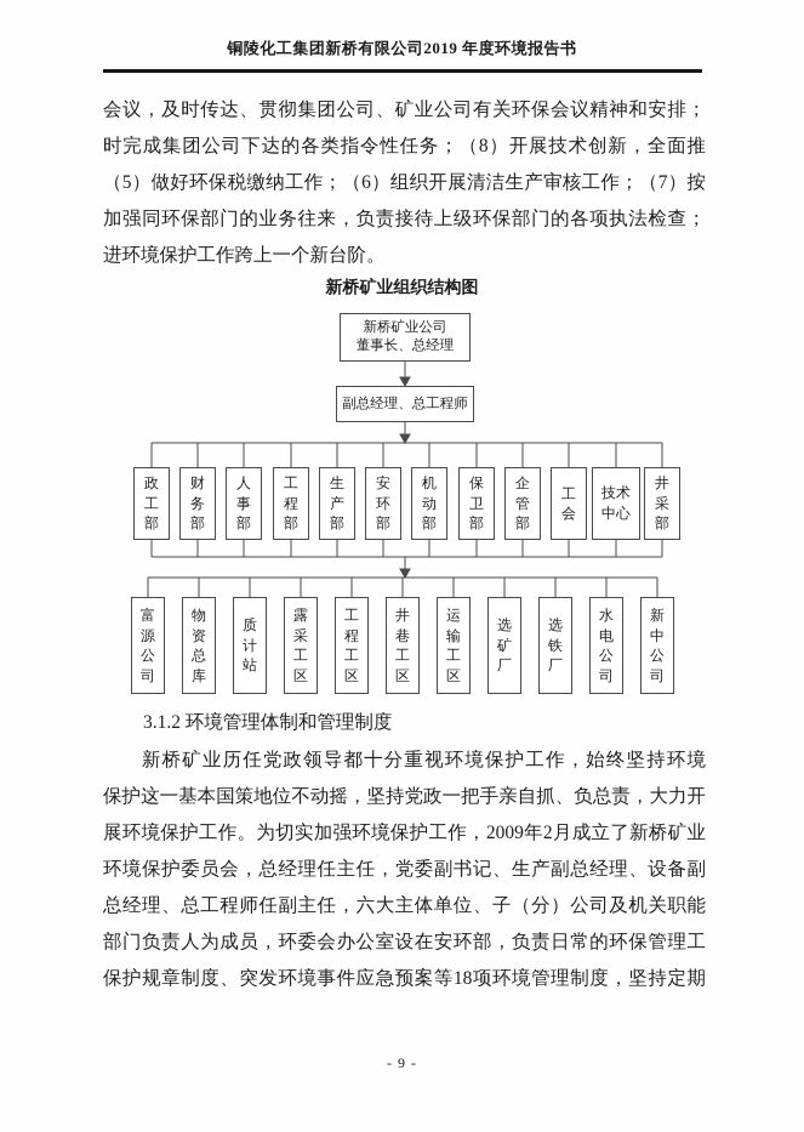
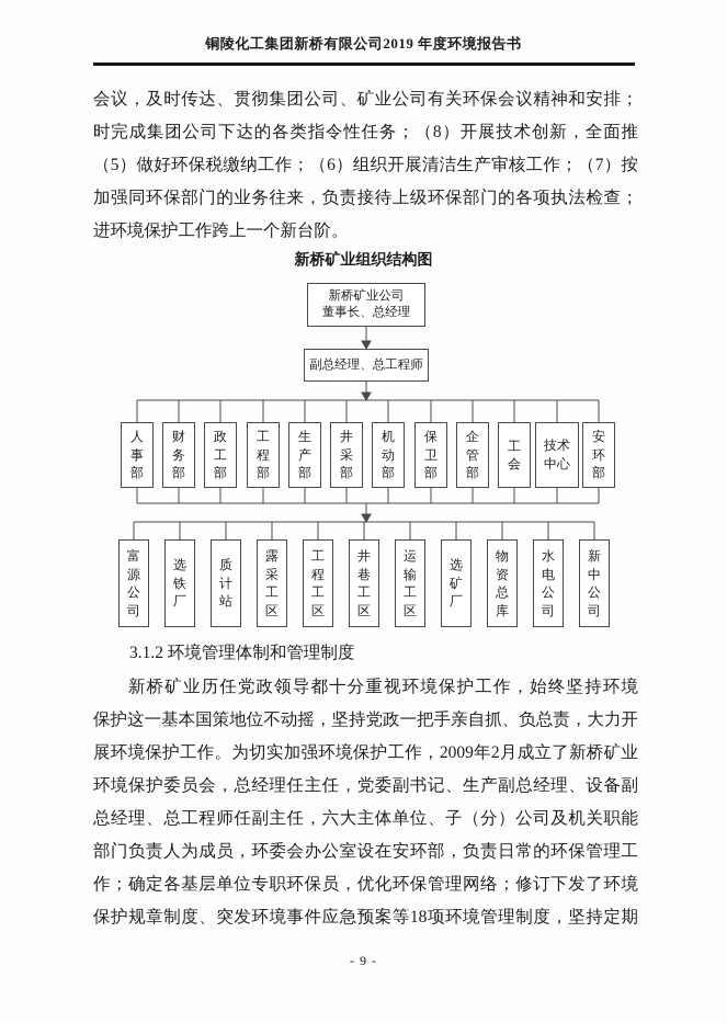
  铜陵化工集团新桥有限公司2019 年度环境报告书
  会议，及时传达、贯彻集团公司、矿业公司有关环保会议精神和安排；
  时完成集团公司下达的各类指令性任务；（8）开展技术创新，全面推
  （5）做好环保税缴纳工作；（6）组织开展清洁生产审核工作；（7）按
  加强同环保部门的业务往来，负责接待上级环保部门的各项执法检查；
  进环境保护工作跨上一个新台阶。
  新桥矿业组织结构图
  新桥矿业公司
  董事长、总经理
  副总经理、总工程师
- 政工部
+ 人事部
  财务部
- 人事部
+ 政工部
  工程部
  生产部
- 安环部
+ 井采部
  机动部
  保卫部
  企管部
  工会
  技术中心
- 井采部
+ 安环部
  富源公司
- 物资总库
+ 选铁厂
  质计站
  露采工区
  工程工区
  井巷工区
  运输工区
  选矿厂
- 选铁厂
+ 物资总库
  水电公司
  新中公司
  3.1.2 环境管理体制和管理制度
  新桥矿业历任党政领导都十分重视环境保护工作，始终坚持环境
  保护这一基本国策地位不动摇，坚持党政一把手亲自抓、负总责，大力开
  展环境保护工作。为切实加强环境保护工作，2009年2月成立了新桥矿业
  环境保护委员会，总经理任主任，党委副书记、生产副总经理、设备副
  总经理、总工程师任副主任，六大主体单位、子（分）公司及机关职能
  部门负责人为成员，环委会办公室设在安环部，负责日常的环保管理工
+ 作；确定各基层单位专职环保员，优化环保管理网络；修订下发了环境
  保护规章制度、突发环境事件应急预案等18项环境管理制度，坚持定期
  - 9 -
